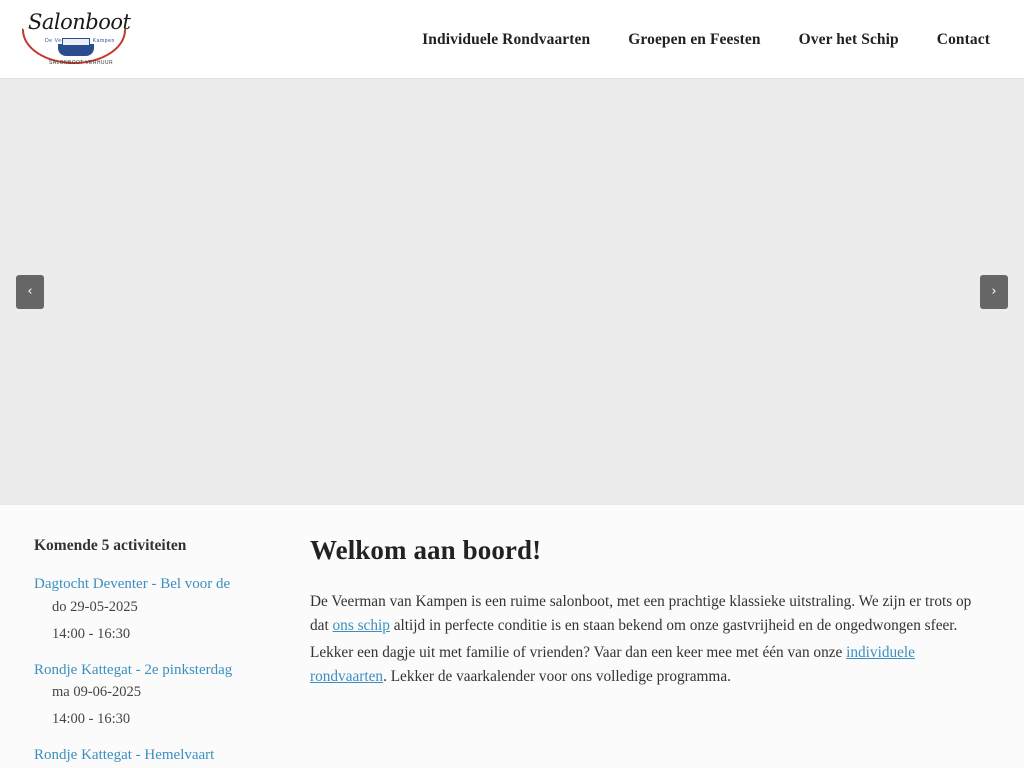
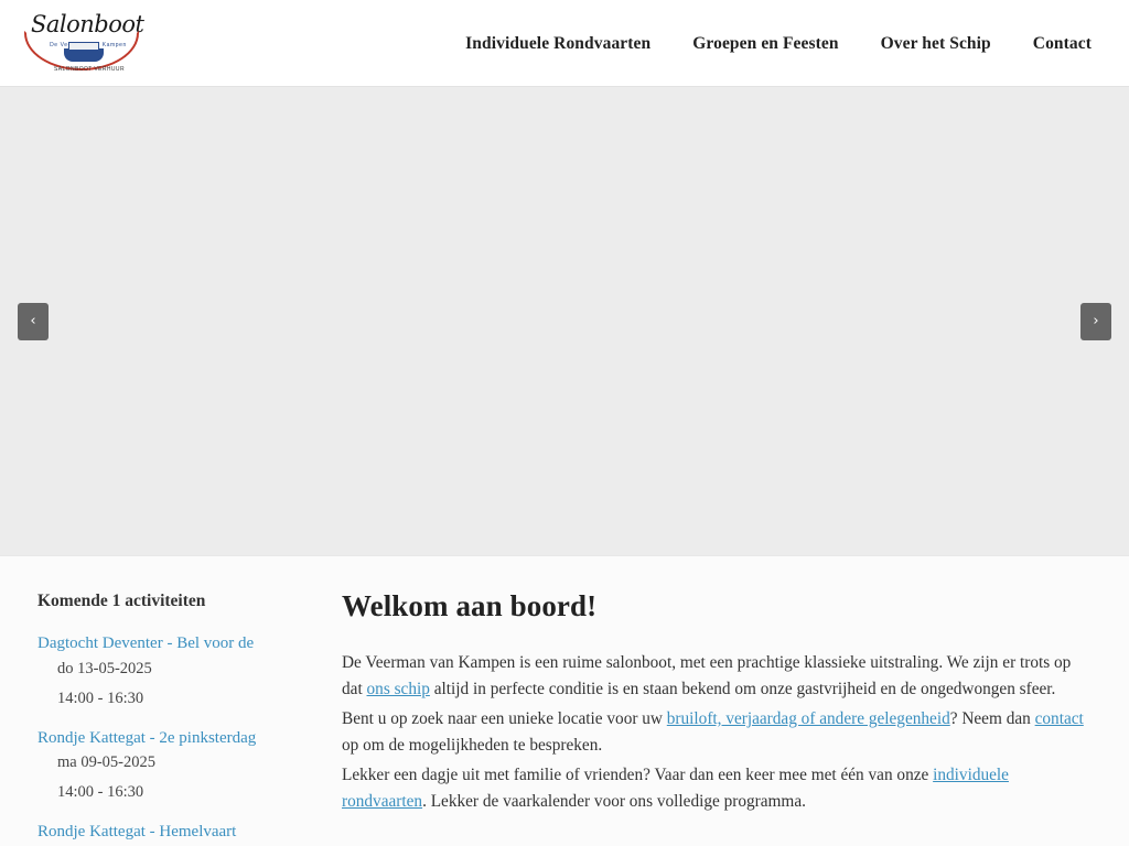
  Salonboot
  Individuele Rondvaarten
  Groepen en Feesten
  Over het Schip
  Contact
  ‹
  ›
- Komende 5 activiteiten
+ Komende 1 activiteiten
  Dagtocht Deventer - Bel voor de
- do 29-05-2025
+ do 13-05-2025
  14:00 - 16:30
  Rondje Kattegat - 2e pinksterdag
- ma 09-06-2025
+ ma 09-05-2025
  14:00 - 16:30
  Rondje Kattegat - Hemelvaart
  Welkom aan boord!
  De Veerman van Kampen is een ruime salonboot, met een prachtige klassieke uitstraling. We zijn er trots op dat ons schip altijd in perfecte conditie is en staan bekend om onze gastvrijheid en de ongedwongen sfeer.
+ Bent u op zoek naar een unieke locatie voor uw bruiloft, verjaardag of andere gelegenheid? Neem dan contact op om de mogelijkheden te bespreken.
  Lekker een dagje uit met familie of vrienden? Vaar dan een keer mee met één van onze individuele rondvaarten. Lekker de vaarkalender voor ons volledige programma.
